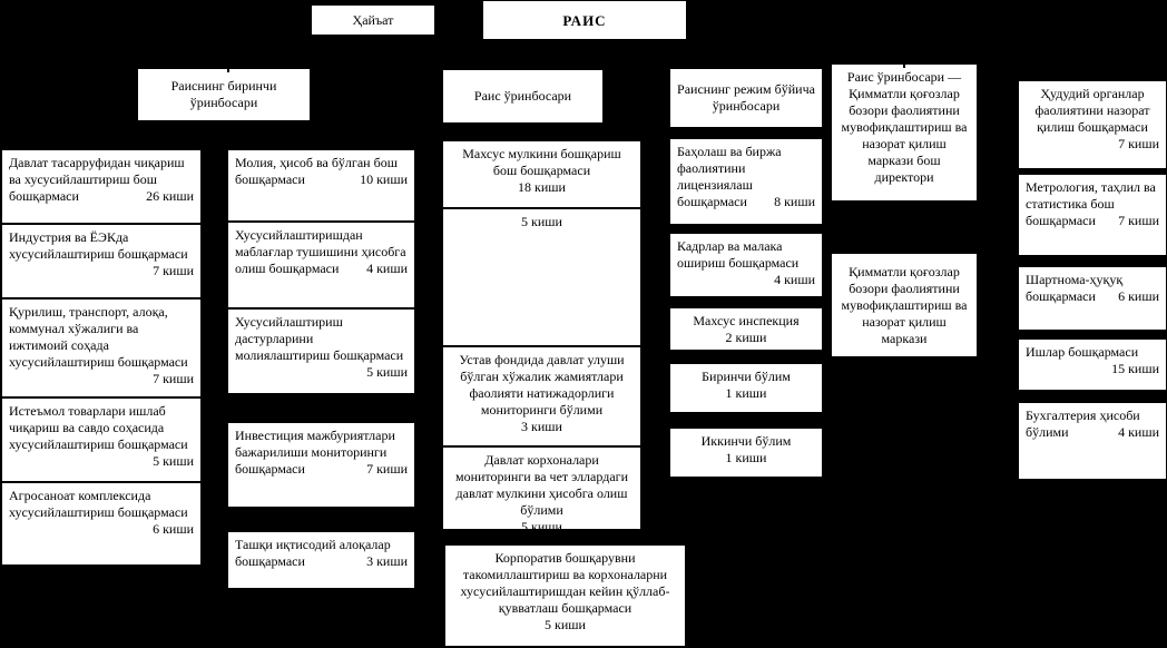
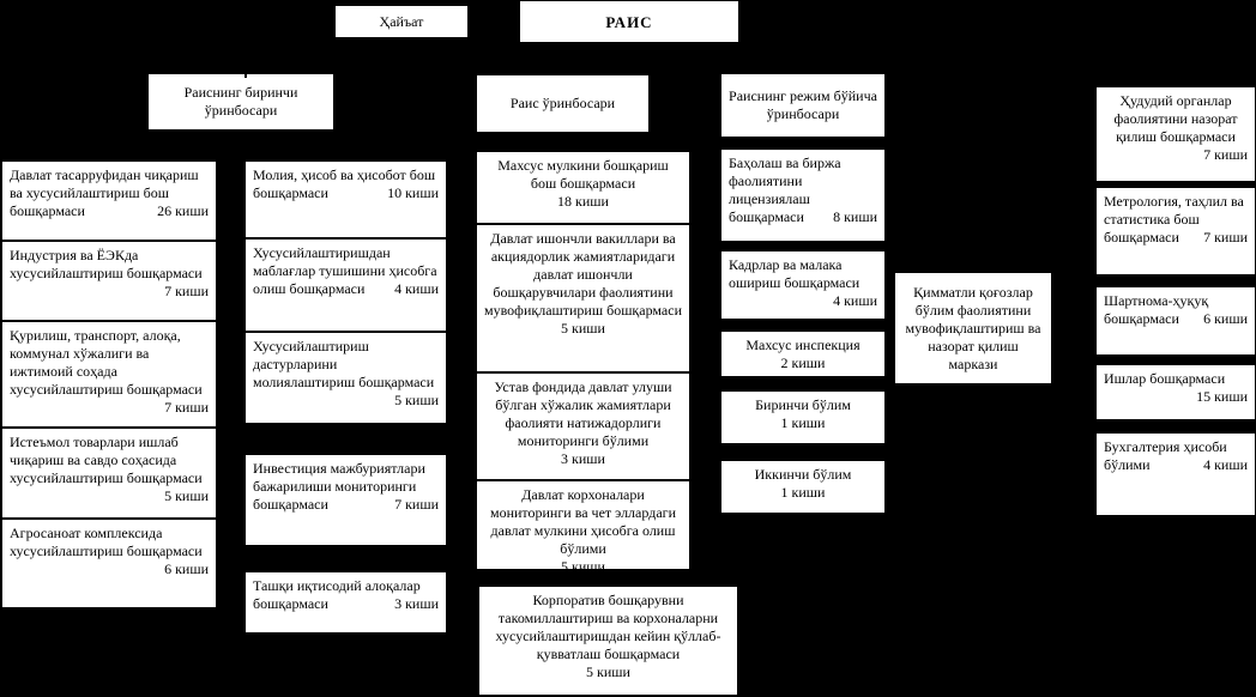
  Ҳайъат
  РАИС
  Раиснинг биринчи ўринбосари
  Раис ўринбосари
  Раиснинг режим бўйича ўринбосари
- Раис ўринбосари — Қимматли қоғозлар бозори фаолиятини мувофиқлаштириш ва назорат қилиш маркази бош директори
- Қимматли қоғозлар бозори фаолиятини мувофиқлаштириш ва назорат қилиш маркази
+ Қимматли қоғозлар бўлим фаолиятини мувофиқлаштириш ва назорат қилиш маркази
  Давлат тасарруфидан чиқариш ва хусусийлаштириш бош бошқармаси
  26 киши
  Индустрия ва ЁЭКда хусусийлаштириш бошқармаси
  7 киши
  Қурилиш, транспорт, алоқа, коммунал хўжалиги ва ижтимоий соҳада хусусийлаштириш бошқармаси
  7 киши
  Истеъмол товарлари ишлаб чиқариш ва савдо соҳасида хусусийлаштириш бошқармаси
  5 киши
  Агросаноат комплексида хусусийлаштириш бошқармаси
  6 киши
- Молия, ҳисоб ва бўлган бош бошқармаси
+ Молия, ҳисоб ва ҳисобот бош бошқармаси
  10 киши
  Хусусийлаштиришдан маблағлар тушишини ҳисобга олиш бошқармаси
  4 киши
  Хусусийлаштириш дастурларини молиялаштириш бошқармаси
  5 киши
  Инвестиция мажбуриятлари бажарилиши мониторинги бошқармаси
  7 киши
  Ташқи иқтисодий алоқалар бошқармаси
  3 киши
  Махсус мулкини бошқариш бош бошқармаси
  18 киши
+ Давлат ишончли вакиллари ва акциядорлик жамиятларидаги давлат ишончли бошқарувчилари фаолиятини мувофиқлаштириш бошқармаси
  5 киши
  Устав фондида давлат улуши бўлган хўжалик жамиятлари фаолияти натижадорлиги мониторинги бўлими
  3 киши
  Давлат корхоналари мониторинги ва чет эллардаги давлат мулкини ҳисобга олиш бўлими
  5 киши
  Корпоратив бошқарувни такомиллаштириш ва корхоналарни хусусийлаштиришдан кейин қўллаб-қувватлаш бошқармаси
  5 киши
  Баҳолаш ва биржа фаолиятини лицензиялаш бошқармаси
  8 киши
  Кадрлар ва малака ошириш бошқармаси
  4 киши
  Махсус инспекция
  2 киши
  Биринчи бўлим
  1 киши
  Иккинчи бўлим
  1 киши
  Ҳудудий органлар фаолиятини назорат қилиш бошқармаси
  7 киши
  Метрология, таҳлил ва статистика бош бошқармаси
  7 киши
  Шартнома-ҳуқуқ бошқармаси
  6 киши
  Ишлар бошқармаси
  15 киши
  Бухгалтерия ҳисоби бўлими
  4 киши
